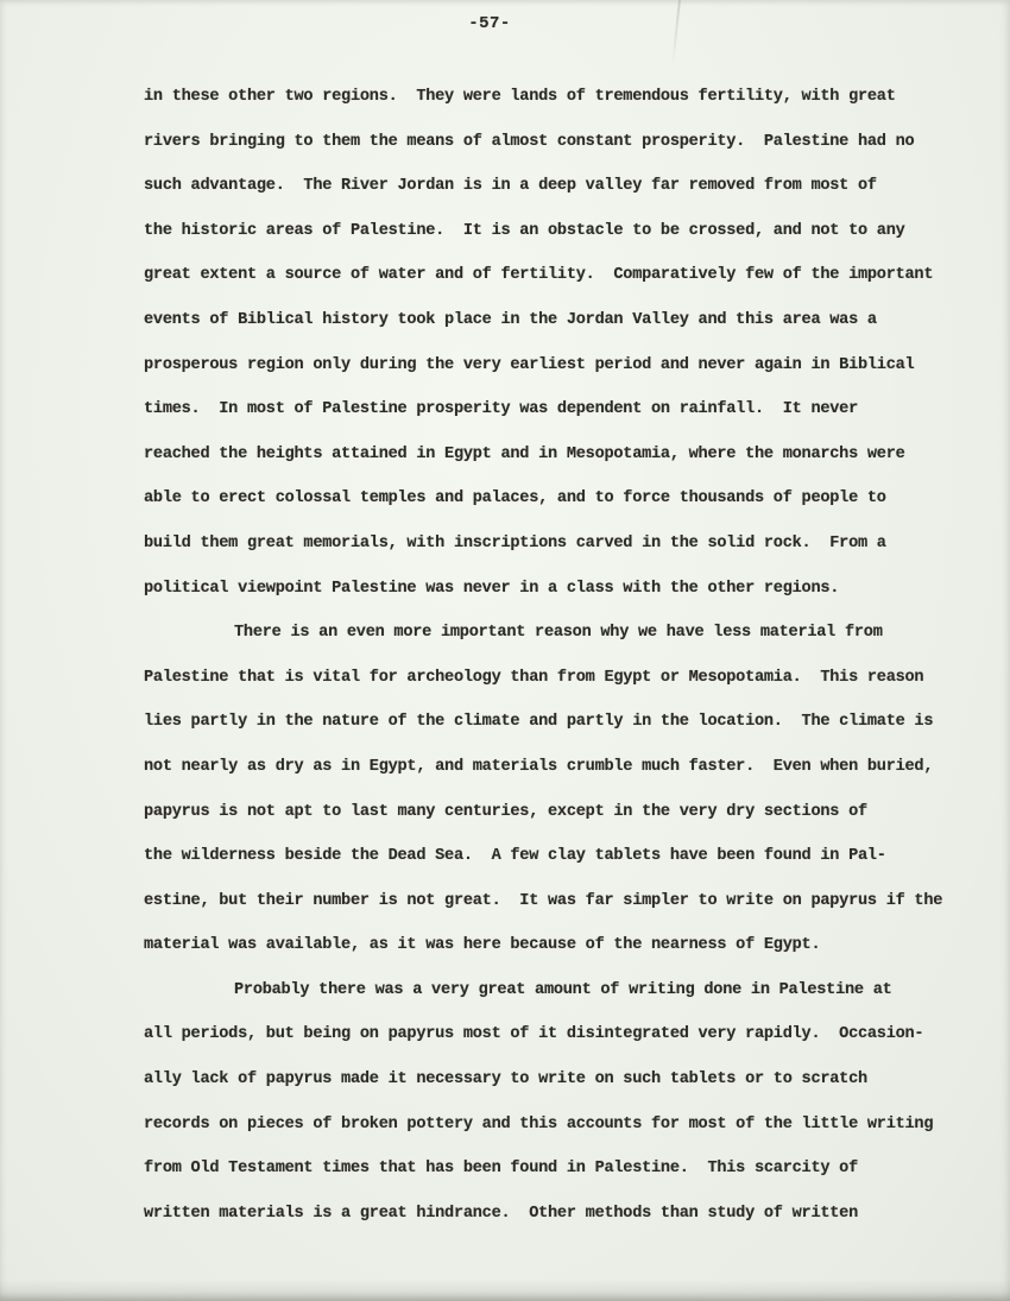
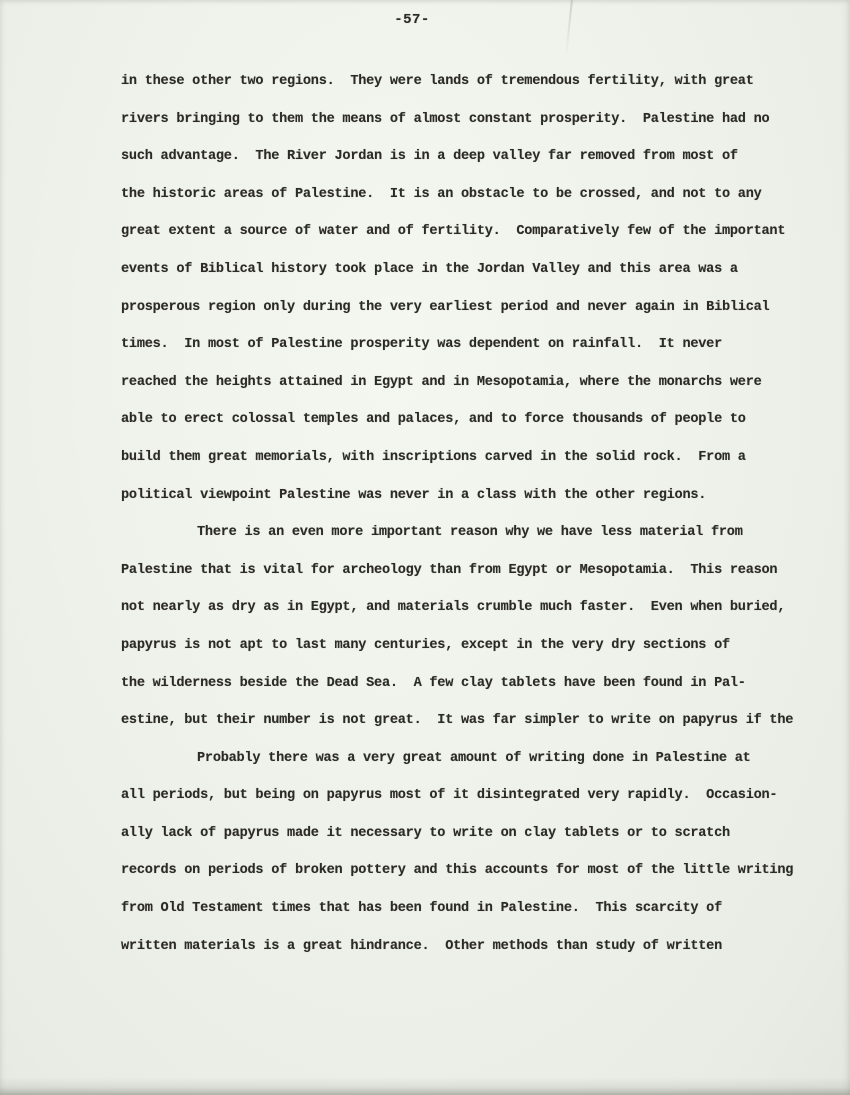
  -57-
  in these other two regions. They were lands of tremendous fertility, with great
  rivers bringing to them the means of almost constant prosperity. Palestine had no
  such advantage. The River Jordan is in a deep valley far removed from most of
  the historic areas of Palestine. It is an obstacle to be crossed, and not to any
  great extent a source of water and of fertility. Comparatively few of the important
  events of Biblical history took place in the Jordan Valley and this area was a
  prosperous region only during the very earliest period and never again in Biblical
  times. In most of Palestine prosperity was dependent on rainfall. It never
  reached the heights attained in Egypt and in Mesopotamia, where the monarchs were
  able to erect colossal temples and palaces, and to force thousands of people to
  build them great memorials, with inscriptions carved in the solid rock. From a
  political viewpoint Palestine was never in a class with the other regions.
  There is an even more important reason why we have less material from
  Palestine that is vital for archeology than from Egypt or Mesopotamia. This reason
- lies partly in the nature of the climate and partly in the location. The climate is
  not nearly as dry as in Egypt, and materials crumble much faster. Even when buried,
  papyrus is not apt to last many centuries, except in the very dry sections of
  the wilderness beside the Dead Sea. A few clay tablets have been found in Pal-
  estine, but their number is not great. It was far simpler to write on papyrus if the
- material was available, as it was here because of the nearness of Egypt.
  Probably there was a very great amount of writing done in Palestine at
  all periods, but being on papyrus most of it disintegrated very rapidly. Occasion-
- ally lack of papyrus made it necessary to write on such tablets or to scratch
+ ally lack of papyrus made it necessary to write on clay tablets or to scratch
- records on pieces of broken pottery and this accounts for most of the little writing
+ records on periods of broken pottery and this accounts for most of the little writing
  from Old Testament times that has been found in Palestine. This scarcity of
  written materials is a great hindrance. Other methods than study of written
